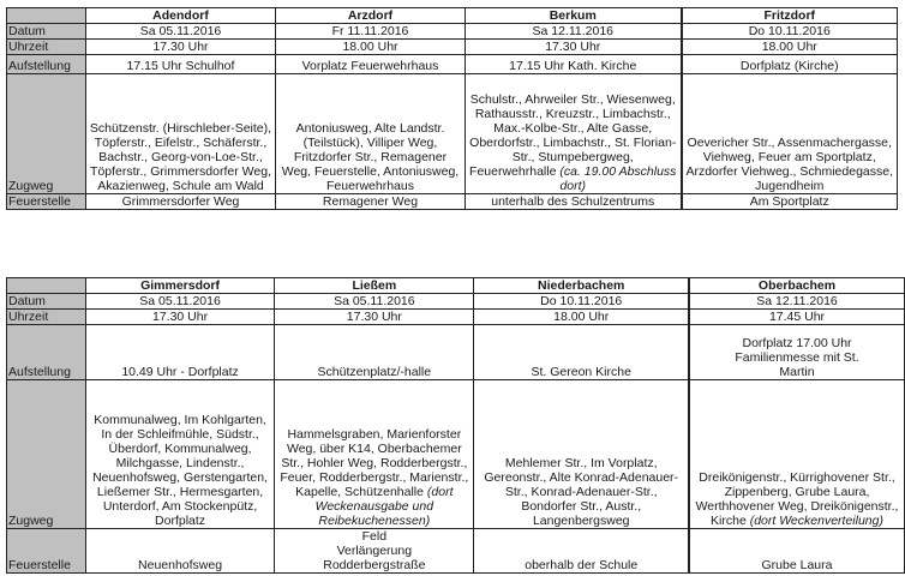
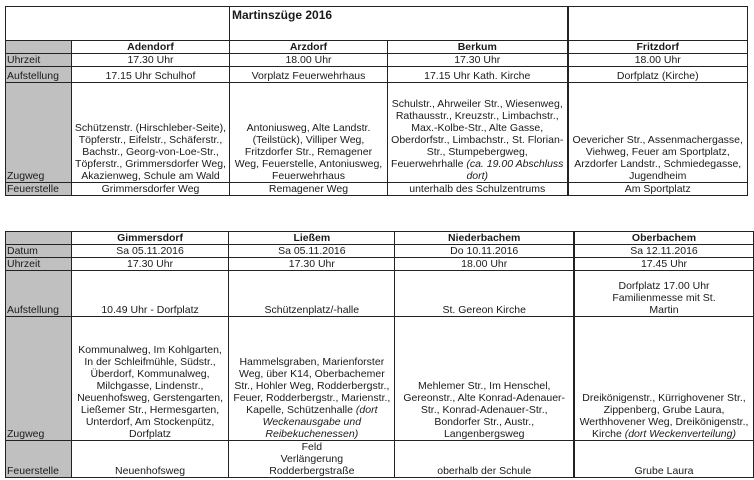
+ 	Martinszüge 2016
  	Adendorf	Arzdorf	Berkum	Fritzdorf
- Datum	Sa 05.11.2016	Fr 11.11.2016	Sa 12.11.2016	Do 10.11.2016
  Uhrzeit	17.30 Uhr	18.00 Uhr	17.30 Uhr	18.00 Uhr
  Aufstellung	17.15 Uhr Schulhof	Vorplatz Feuerwehrhaus	17.15 Uhr Kath. Kirche	Dorfplatz (Kirche)
- Zugweg	Schützenstr. (Hirschleber-Seite), Töpferstr., Eifelstr., Schäferstr., Bachstr., Georg-von-Loe-Str., Töpferstr., Grimmersdorfer Weg, Akazienweg, Schule am Wald	Antoniusweg, Alte Landstr. (Teilstück), Villiper Weg, Fritzdorfer Str., Remagener Weg, Feuerstelle, Antoniusweg, Feuerwehrhaus	Schulstr., Ahrweiler Str., Wiesenweg, Rathausstr., Kreuzstr., Limbachstr., Max.-Kolbe-Str., Alte Gasse, Oberdorfstr., Limbachstr., St. Florian-Str., Stumpebergweg, Feuerwehrhalle (ca. 19.00 Abschluss dort)	Oevericher Str., Assenmachergasse, Viehweg, Feuer am Sportplatz, Arzdorfer Viehweg., Schmiedegasse, Jugendheim
+ Zugweg	Schützenstr. (Hirschleber-Seite), Töpferstr., Eifelstr., Schäferstr., Bachstr., Georg-von-Loe-Str., Töpferstr., Grimmersdorfer Weg, Akazienweg, Schule am Wald	Antoniusweg, Alte Landstr. (Teilstück), Villiper Weg, Fritzdorfer Str., Remagener Weg, Feuerstelle, Antoniusweg, Feuerwehrhaus	Schulstr., Ahrweiler Str., Wiesenweg, Rathausstr., Kreuzstr., Limbachstr., Max.-Kolbe-Str., Alte Gasse, Oberdorfstr., Limbachstr., St. Florian-Str., Stumpebergweg, Feuerwehrhalle (ca. 19.00 Abschluss dort)	Oevericher Str., Assenmachergasse, Viehweg, Feuer am Sportplatz, Arzdorfer Landstr., Schmiedegasse, Jugendheim
  Feuerstelle	Grimmersdorfer Weg	Remagener Weg	unterhalb des Schulzentrums	Am Sportplatz
  	Gimmersdorf	Ließem	Niederbachem	Oberbachem
  Datum	Sa 05.11.2016	Sa 05.11.2016	Do 10.11.2016	Sa 12.11.2016
  Uhrzeit	17.30 Uhr	17.30 Uhr	18.00 Uhr	17.45 Uhr
  Aufstellung	10.49 Uhr - Dorfplatz	Schützenplatz/-halle	St. Gereon Kirche	Dorfplatz 17.00 Uhr Familienmesse mit St. Martin
- Zugweg	Kommunalweg, Im Kohlgarten, In der Schleifmühle, Südstr., Überdorf, Kommunalweg, Milchgasse, Lindenstr., Neuenhofsweg, Gerstengarten, Ließemer Str., Hermesgarten, Unterdorf, Am Stockenpütz, Dorfplatz	Hammelsgraben, Marienforster Weg, über K14, Oberbachemer Str., Hohler Weg, Rodderbergstr., Feuer, Rodderbergstr., Marienstr., Kapelle, Schützenhalle (dort Weckenausgabe und Reibekuchenessen)	Mehlemer Str., Im Vorplatz, Gereonstr., Alte Konrad-Adenauer-Str., Konrad-Adenauer-Str., Bondorfer Str., Austr., Langenbergsweg	Dreikönigenstr., Kürrighovener Str., Zippenberg, Grube Laura, Werthhovener Weg, Dreikönigenstr., Kirche (dort Weckenverteilung)
+ Zugweg	Kommunalweg, Im Kohlgarten, In der Schleifmühle, Südstr., Überdorf, Kommunalweg, Milchgasse, Lindenstr., Neuenhofsweg, Gerstengarten, Ließemer Str., Hermesgarten, Unterdorf, Am Stockenpütz, Dorfplatz	Hammelsgraben, Marienforster Weg, über K14, Oberbachemer Str., Hohler Weg, Rodderbergstr., Feuer, Rodderbergstr., Marienstr., Kapelle, Schützenhalle (dort Weckenausgabe und Reibekuchenessen)	Mehlemer Str., Im Henschel, Gereonstr., Alte Konrad-Adenauer-Str., Konrad-Adenauer-Str., Bondorfer Str., Austr., Langenbergsweg	Dreikönigenstr., Kürrighovener Str., Zippenberg, Grube Laura, Werthhovener Weg, Dreikönigenstr., Kirche (dort Weckenverteilung)
  Feuerstelle	Neuenhofsweg	Feld Verlängerung Rodderbergstraße	oberhalb der Schule	Grube Laura
